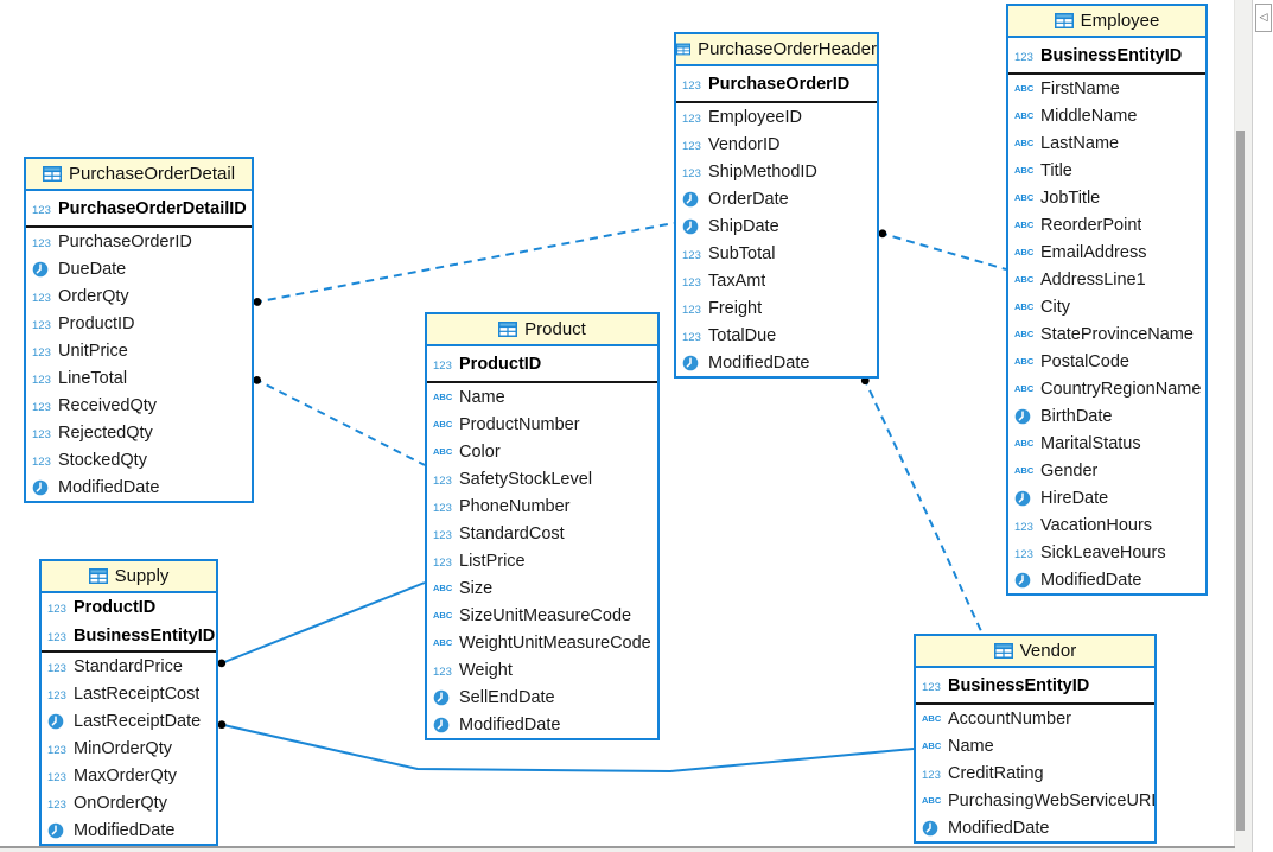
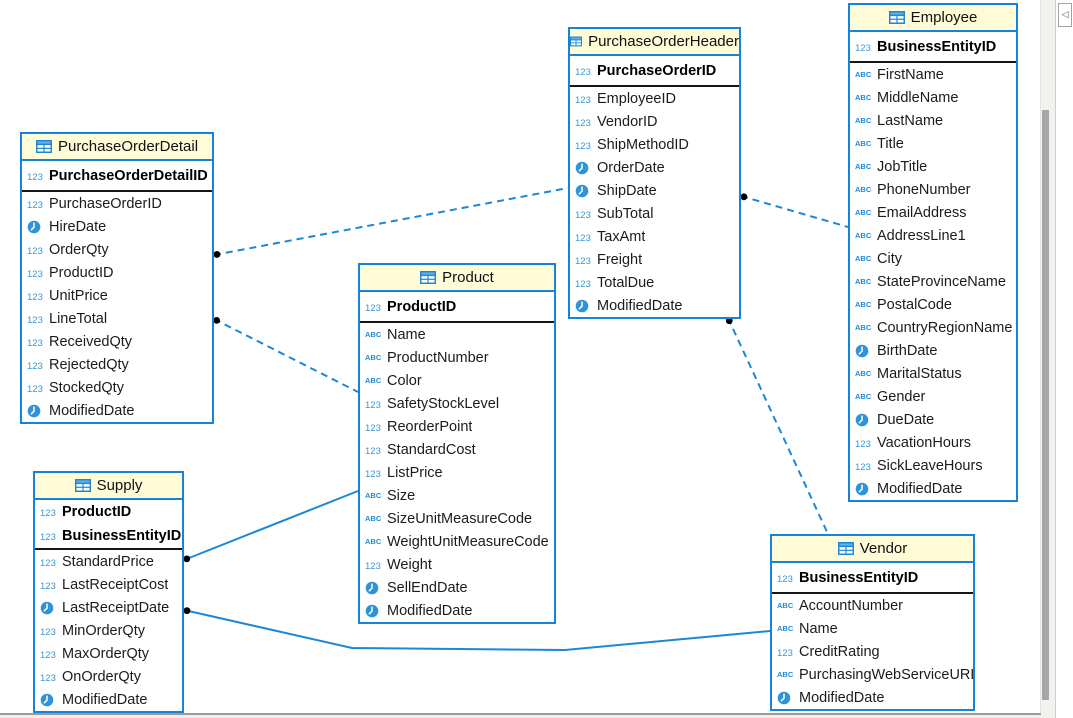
  PurchaseOrderDetail
  123
  PurchaseOrderDetailID
  123
  PurchaseOrderID
- DueDate
+ HireDate
  123
  OrderQty
  123
  ProductID
  123
  UnitPrice
  123
  LineTotal
  123
  ReceivedQty
  123
  RejectedQty
  123
  StockedQty
  ModifiedDate
  PurchaseOrderHeader
  123
  PurchaseOrderID
  123
  EmployeeID
  123
  VendorID
  123
  ShipMethodID
  OrderDate
  ShipDate
  123
  SubTotal
  123
  TaxAmt
  123
  Freight
  123
  TotalDue
  ModifiedDate
  Employee
  123
  BusinessEntityID
  ABC
  FirstName
  ABC
  MiddleName
  ABC
  LastName
  ABC
  Title
  ABC
  JobTitle
  ABC
- ReorderPoint
+ PhoneNumber
  ABC
  EmailAddress
  ABC
  AddressLine1
  ABC
  City
  ABC
  StateProvinceName
  ABC
  PostalCode
  ABC
  CountryRegionName
  BirthDate
  ABC
  MaritalStatus
  ABC
  Gender
- HireDate
+ DueDate
  123
  VacationHours
  123
  SickLeaveHours
  ModifiedDate
  Product
  123
  ProductID
  ABC
  Name
  ABC
  ProductNumber
  ABC
  Color
  123
  SafetyStockLevel
  123
- PhoneNumber
+ ReorderPoint
  123
  StandardCost
  123
  ListPrice
  ABC
  Size
  ABC
  SizeUnitMeasureCode
  ABC
  WeightUnitMeasureCode
  123
  Weight
  SellEndDate
  ModifiedDate
  Supply
  123
  ProductID
  123
  BusinessEntityID
  123
  StandardPrice
  123
  LastReceiptCost
  LastReceiptDate
  123
  MinOrderQty
  123
  MaxOrderQty
  123
  OnOrderQty
  ModifiedDate
  Vendor
  123
  BusinessEntityID
  ABC
  AccountNumber
  ABC
  Name
  123
  CreditRating
  ABC
  PurchasingWebServiceUR
  ModifiedDate
  ◁
